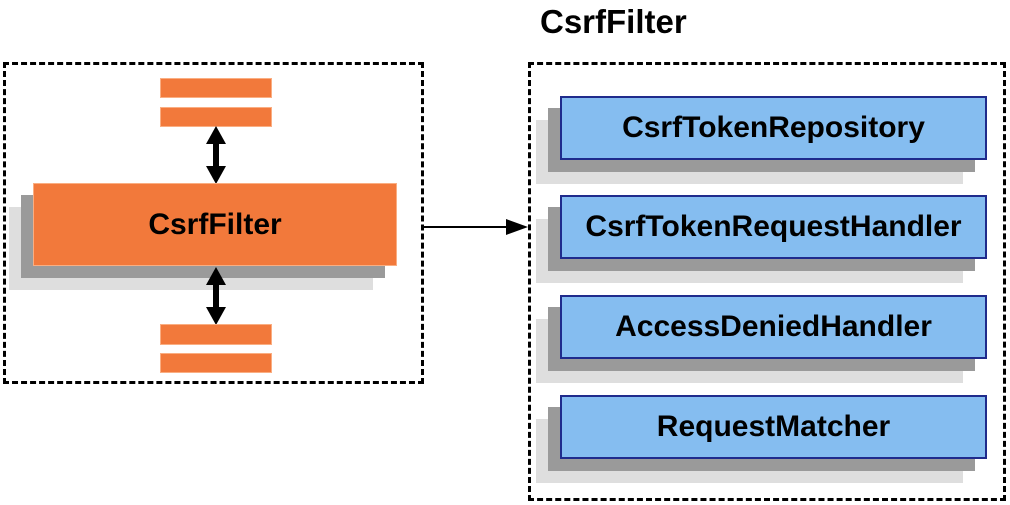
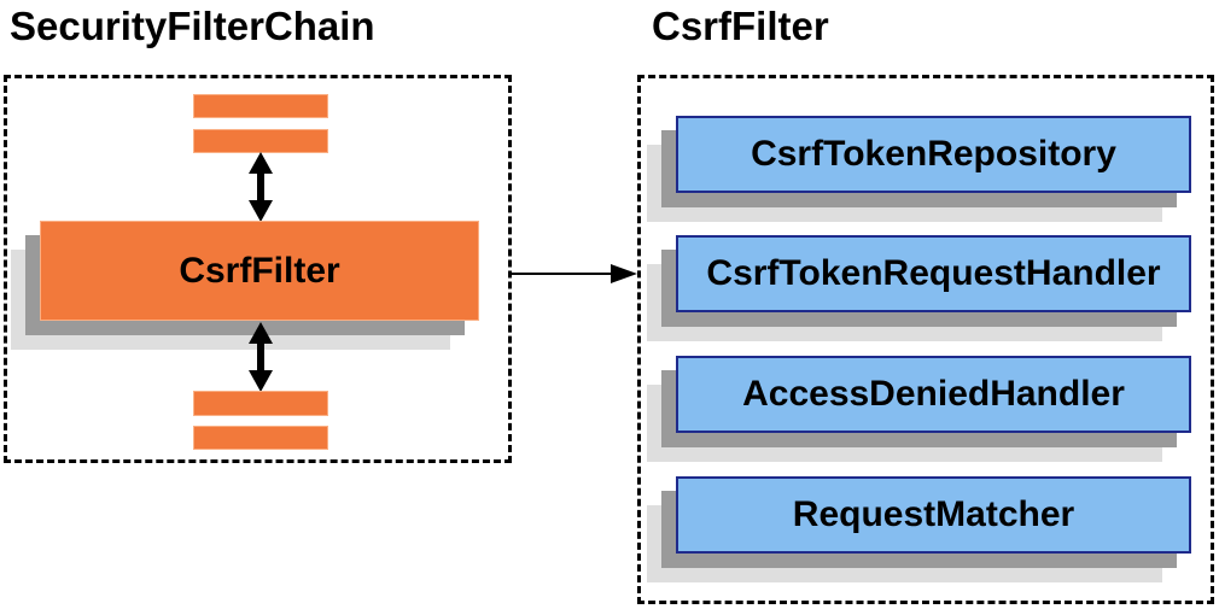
+ SecurityFilterChain
  CsrfFilter
  CsrfFilter
  CsrfTokenRepository
  CsrfTokenRequestHandler
  AccessDeniedHandler
  RequestMatcher
